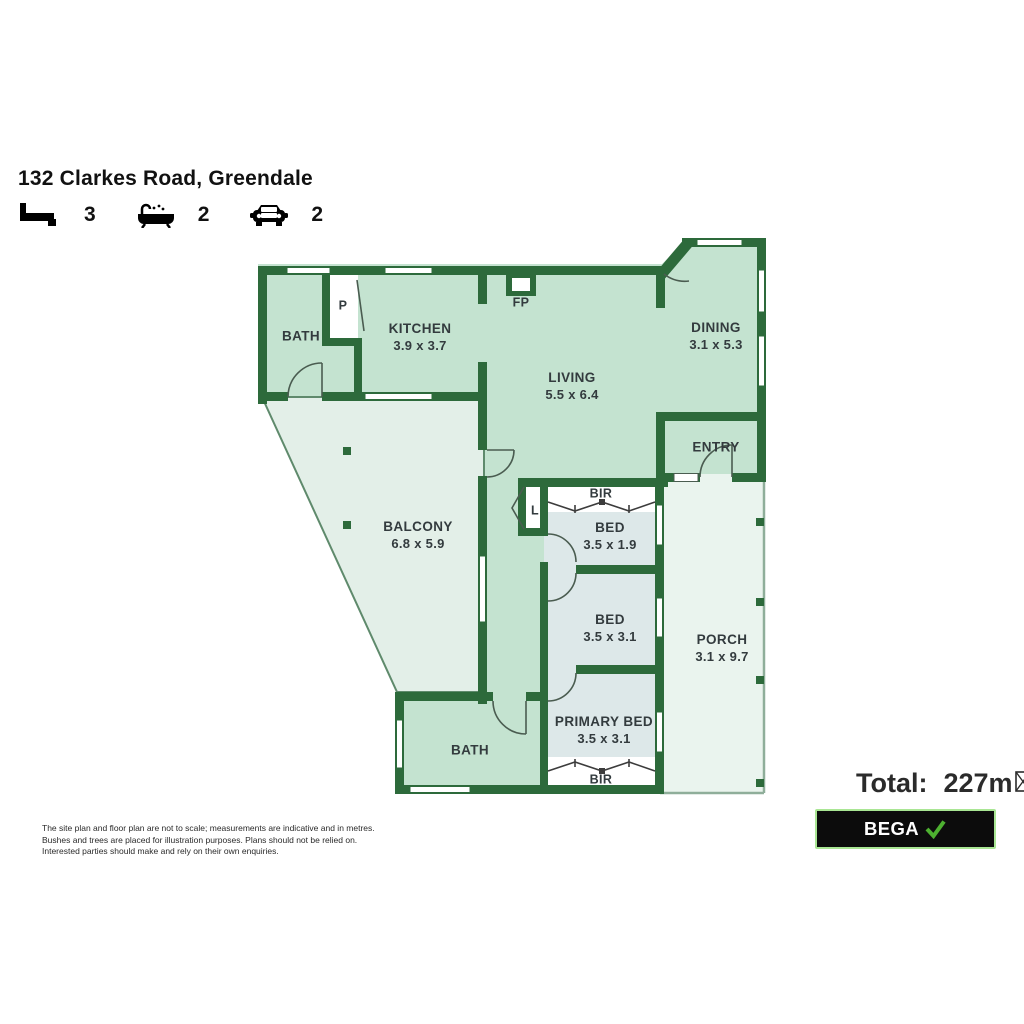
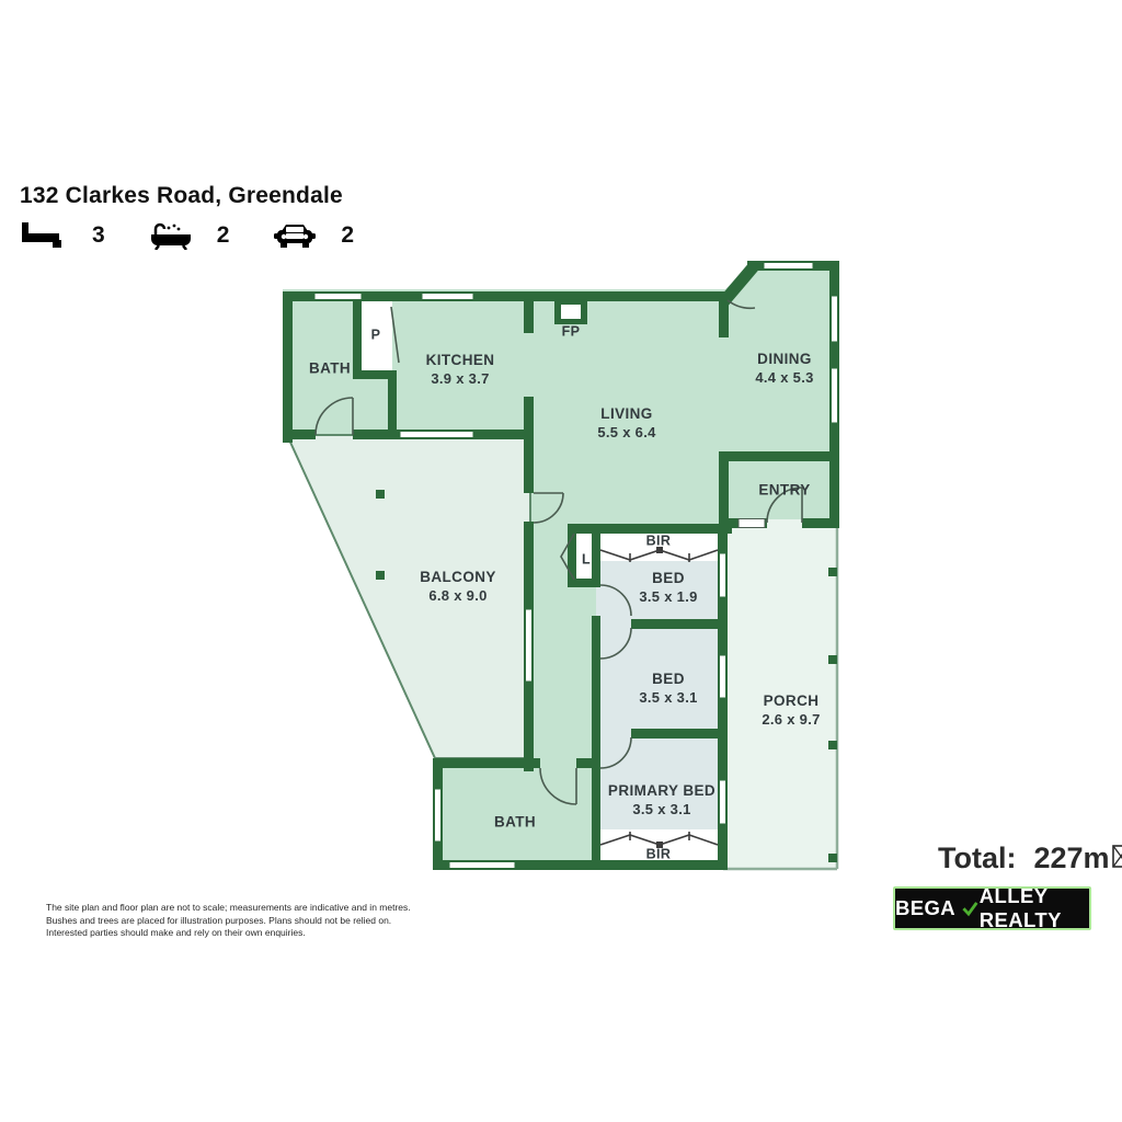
  132 Clarkes Road, Greendale
  3
  2
  2
  BATH
  KITCHEN
  3.9 x 3.7
  LIVING
  5.5 x 6.4
  DINING
- 3.1 x 5.3
+ 4.4 x 5.3
  ENTRY
  BALCONY
- 6.8 x 5.9
+ 6.8 x 9.0
  BED
  3.5 x 1.9
  BED
  3.5 x 3.1
  PRIMARY BED
  3.5 x 3.1
  BATH
  PORCH
- 3.1 x 9.7
+ 2.6 x 9.7
  FP
  P
  L
  BIR
  BIR
  Total:
  227m
  BEGA
+ ALLEY REALTY
  The site plan and floor plan are not to scale; measurements are indicative and in metres.
  Bushes and trees are placed for illustration purposes. Plans should not be relied on.
  Interested parties should make and rely on their own enquiries.
